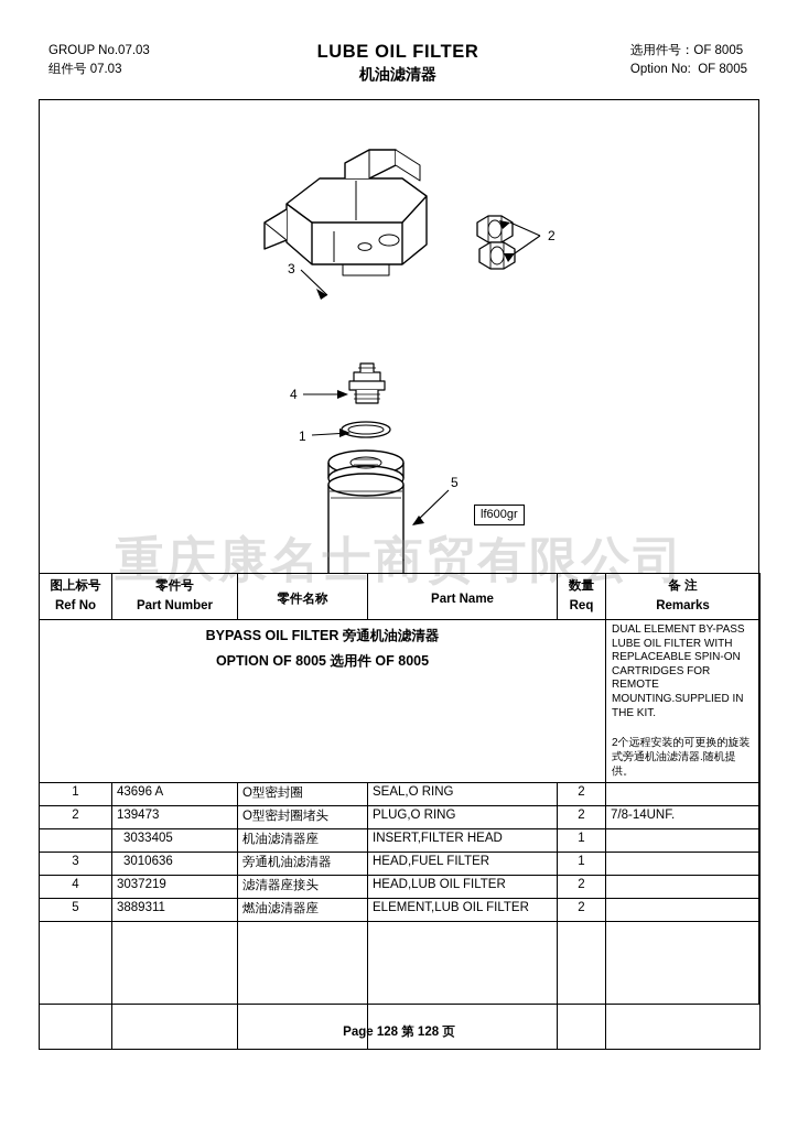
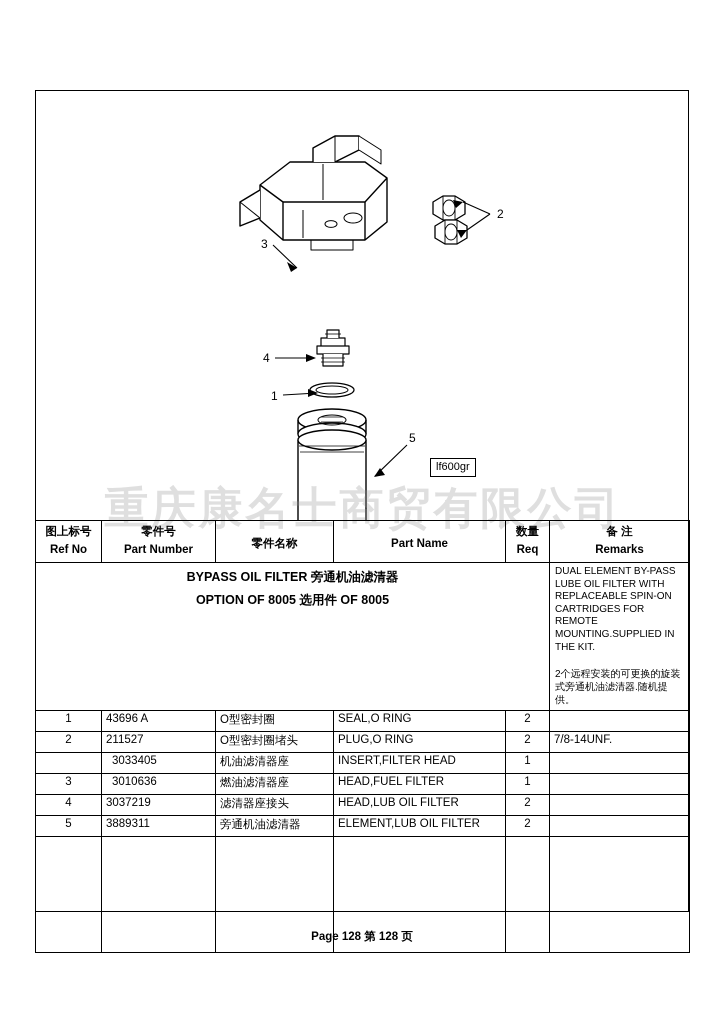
- GROUP No.07.03
- 组件号 07.03
- LUBE OIL FILTER
- 机油滤清器
- 选用件号：OF 8005
- Option No: OF 8005
  2
  3
  4
  1
  5
  重庆康名士商贸有限公司
  lf600gr
  图上标号 Ref No	零件号 Part Number	零件名称	Part Name	数量 Req	备 注 Remarks
  BYPASS OIL FILTER 旁通机油滤清器 OPTION OF 8005 选用件 OF 8005	DUAL ELEMENT BY-PASS LUBE OIL FILTER WITH REPLACEABLE SPIN-ON CARTRIDGES FOR REMOTE MOUNTING.SUPPLIED IN THE KIT. 2个远程安装的可更换的旋装式旁通机油滤清器.随机提供。
  1	43696 A	O型密封圈	SEAL,O RING	2
- 2	139473	O型密封圈堵头	PLUG,O RING	2	7/8-14UNF.
+ 2	211527	O型密封圈堵头	PLUG,O RING	2	7/8-14UNF.
  	3033405	机油滤清器座	INSERT,FILTER HEAD	1
- 3	3010636	旁通机油滤清器	HEAD,FUEL FILTER	1
+ 3	3010636	燃油滤清器座	HEAD,FUEL FILTER	1
  4	3037219	滤清器座接头	HEAD,LUB OIL FILTER	2
- 5	3889311	燃油滤清器座	ELEMENT,LUB OIL FILTER	2
+ 5	3889311	旁通机油滤清器	ELEMENT,LUB OIL FILTER	2
  Page 128 第 128 页
